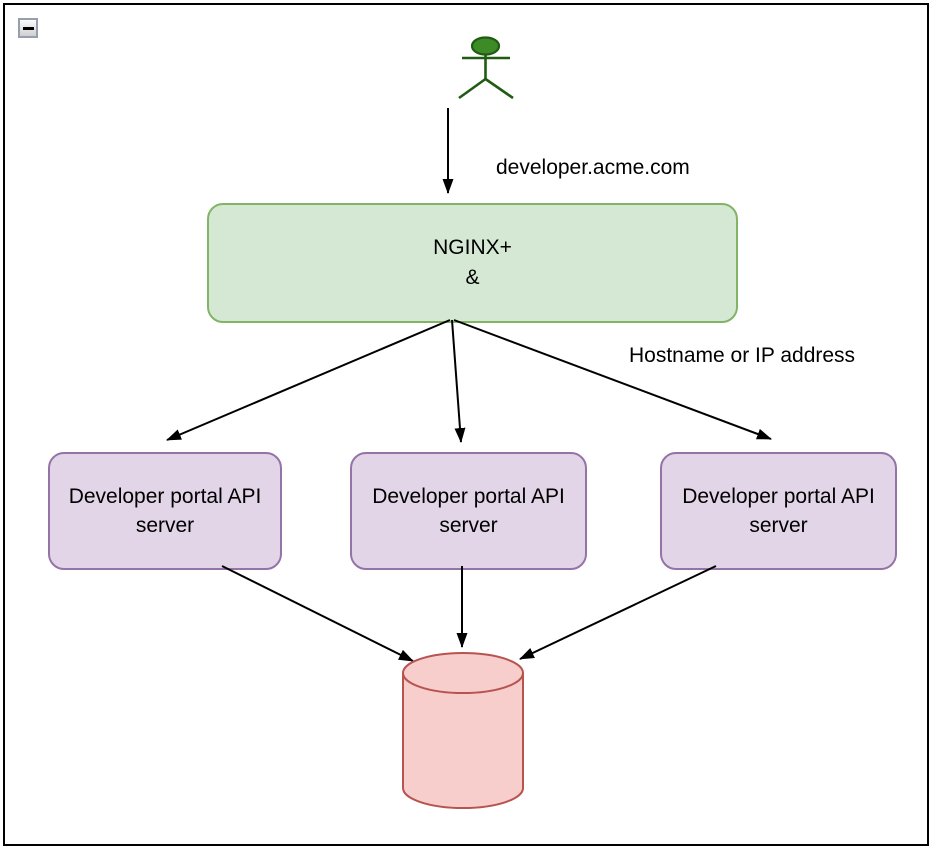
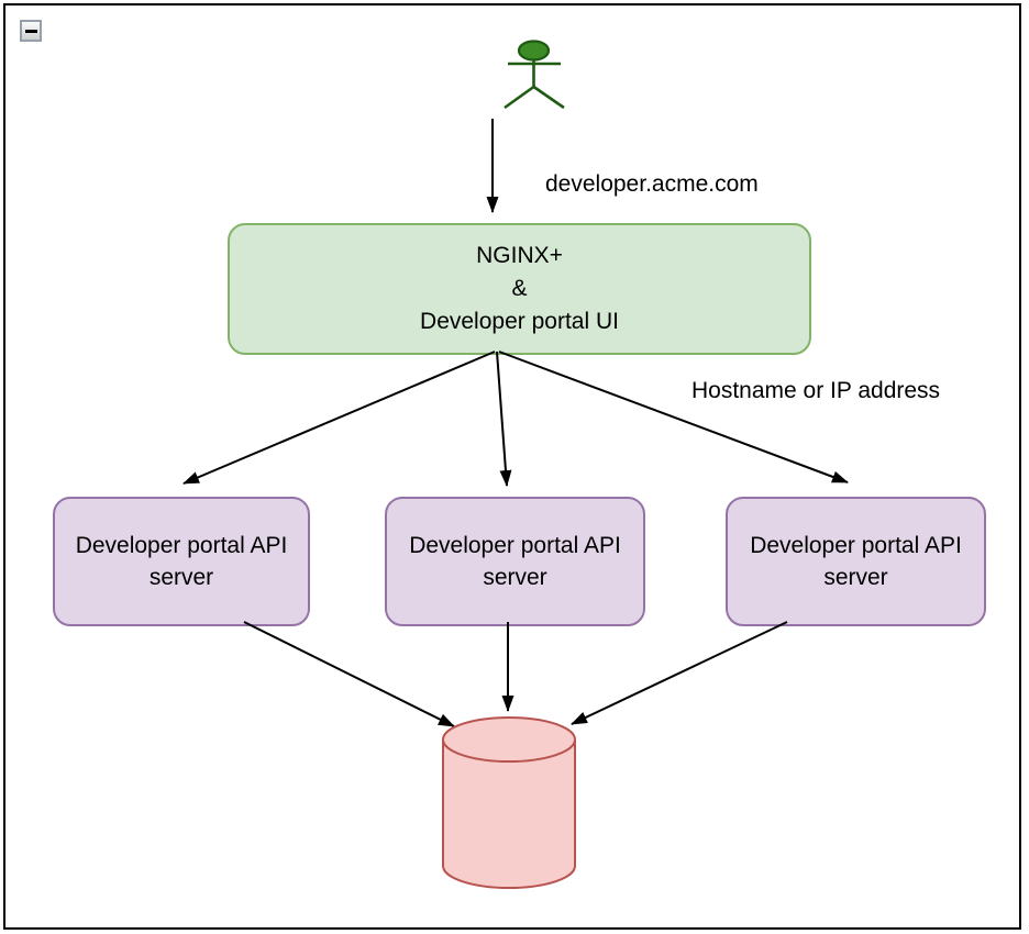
  NGINX+
  &
+ Developer portal UI
  Developer portal API server
  Developer portal API server
  Developer portal API server
  developer.acme.com
  Hostname or IP address
